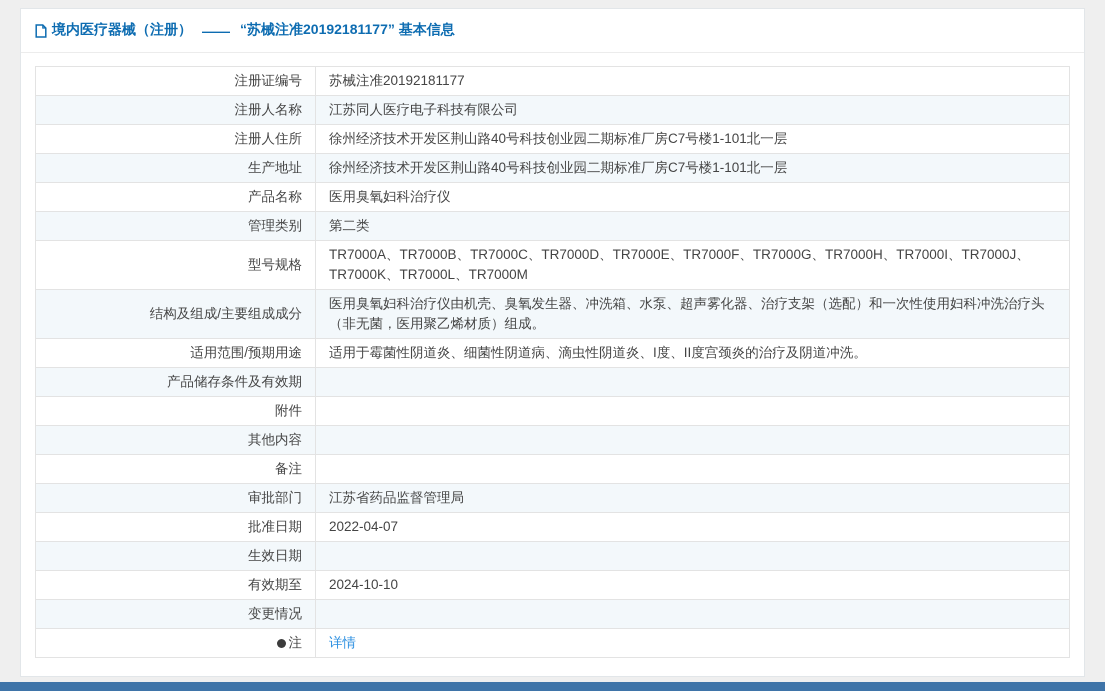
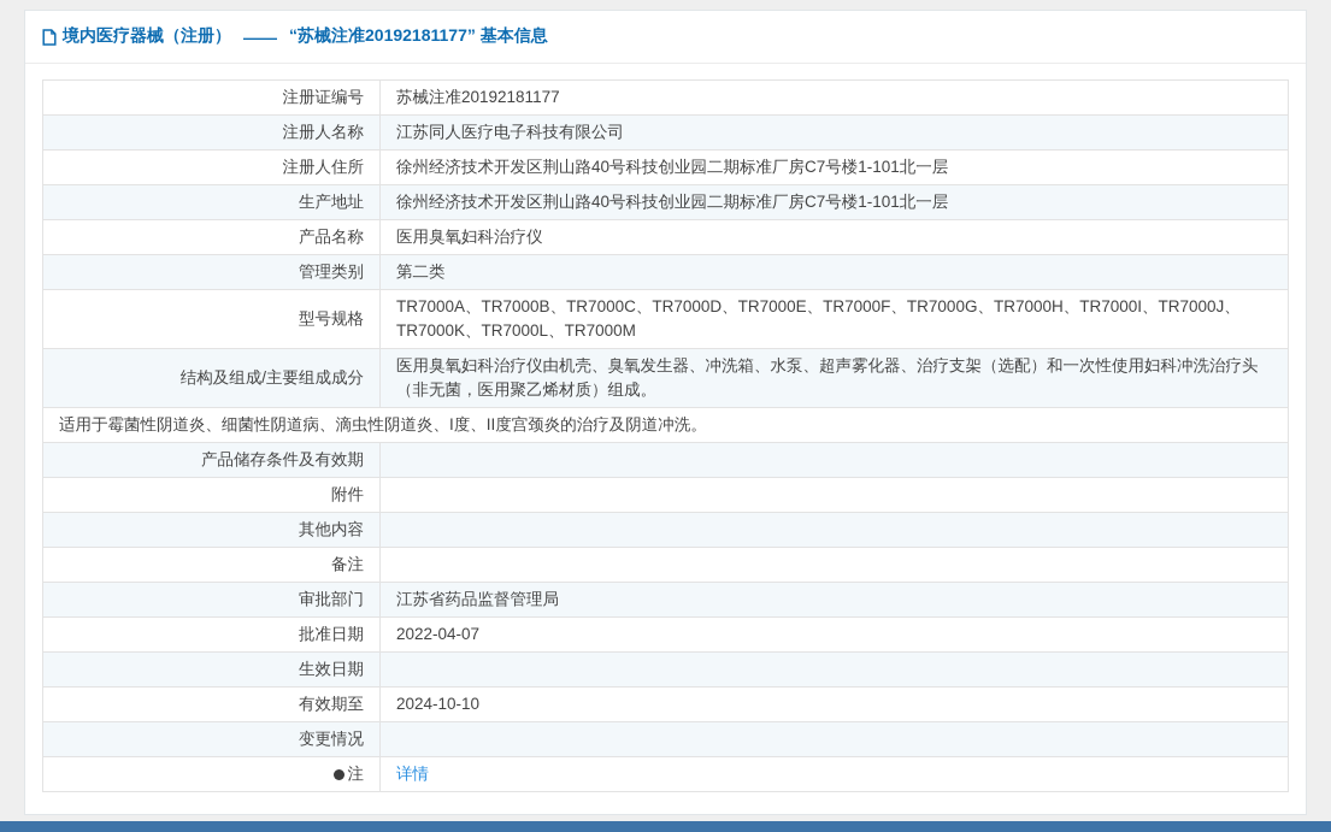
  境内医疗器械（注册）
  ——
  “苏械注准20192181177” 基本信息
  注册证编号
  苏械注准20192181177
  注册人名称
  江苏同人医疗电子科技有限公司
  注册人住所
  徐州经济技术开发区荆山路40号科技创业园二期标准厂房C7号楼1-101北一层
  生产地址
  徐州经济技术开发区荆山路40号科技创业园二期标准厂房C7号楼1-101北一层
  产品名称
  医用臭氧妇科治疗仪
  管理类别
  第二类
  型号规格
  TR7000A、TR7000B、TR7000C、TR7000D、TR7000E、TR7000F、TR7000G、TR7000H、TR7000I、TR7000J、TR7000K、TR7000L、TR7000M
  结构及组成/主要组成成分
  医用臭氧妇科治疗仪由机壳、臭氧发生器、冲洗箱、水泵、超声雾化器、治疗支架（选配）和一次性使用妇科冲洗治疗头（非无菌，医用聚乙烯材质）组成。
- 适用范围/预期用途
  适用于霉菌性阴道炎、细菌性阴道病、滴虫性阴道炎、I度、II度宫颈炎的治疗及阴道冲洗。
  产品储存条件及有效期
  附件
  其他内容
  备注
  审批部门
  江苏省药品监督管理局
  批准日期
  2022-04-07
  生效日期
  有效期至
  2024-10-10
  变更情况
  注
  详情
